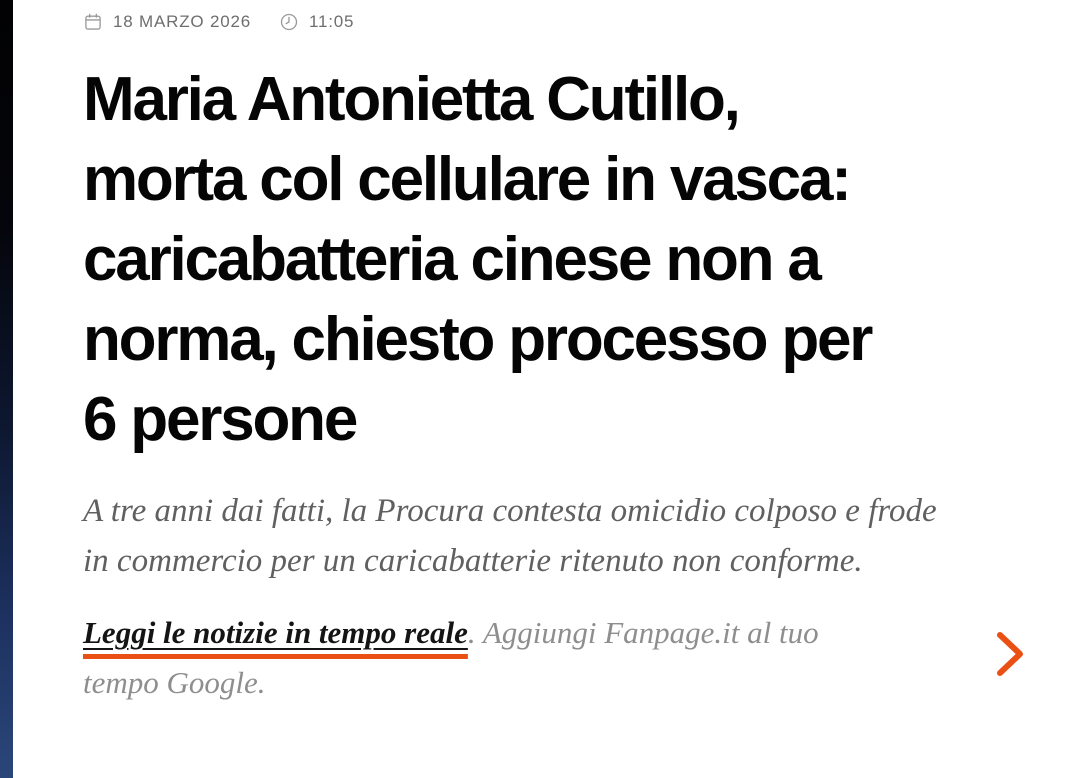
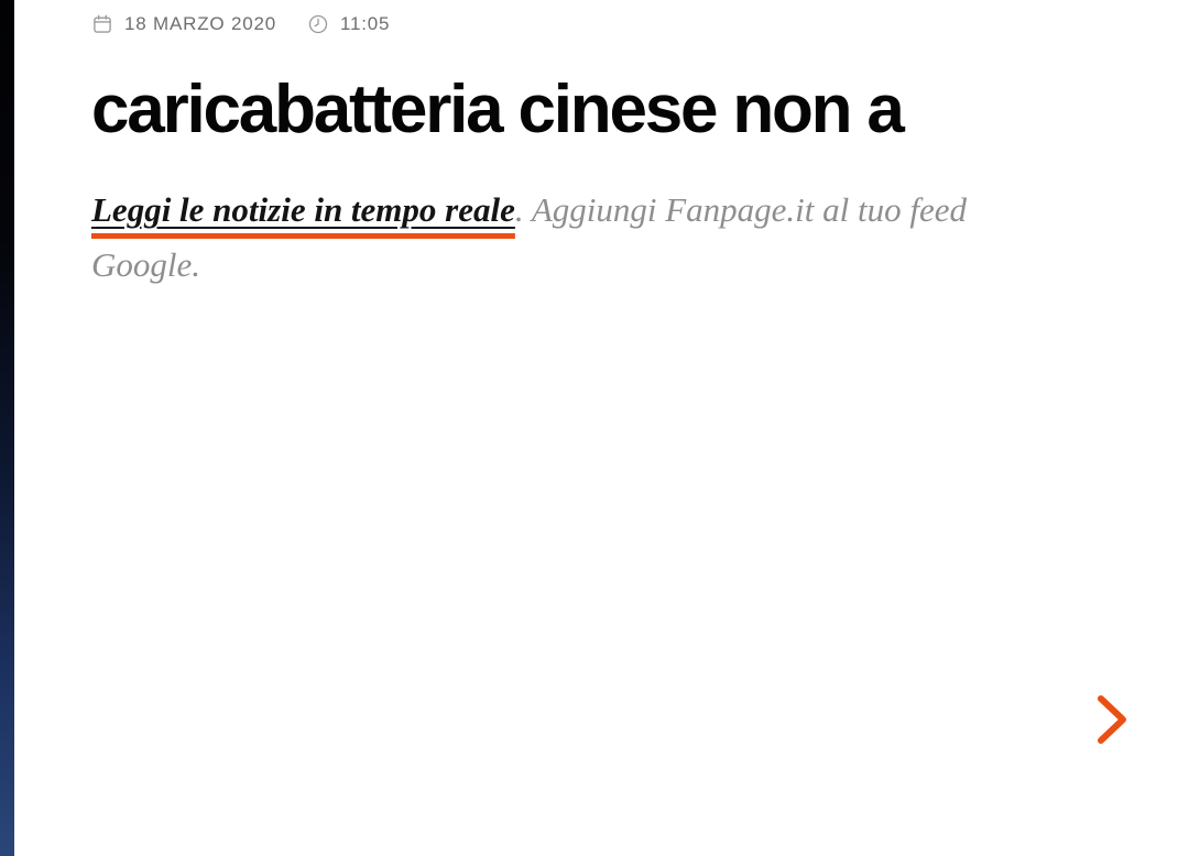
- 18 MARZO 2026
+ 18 MARZO 2020
  11:05
- Maria Antonietta Cutillo,
- morta col cellulare in vasca:
  caricabatteria cinese non a
- norma, chiesto processo per
- 6 persone
- A tre anni dai fatti, la Procura contesta omicidio colposo e frode
- in commercio per un caricabatterie ritenuto non conforme.
- Leggi le notizie in tempo reale. Aggiungi Fanpage.it al tuo tempo Google.
+ Leggi le notizie in tempo reale. Aggiungi Fanpage.it al tuo feed Google.
